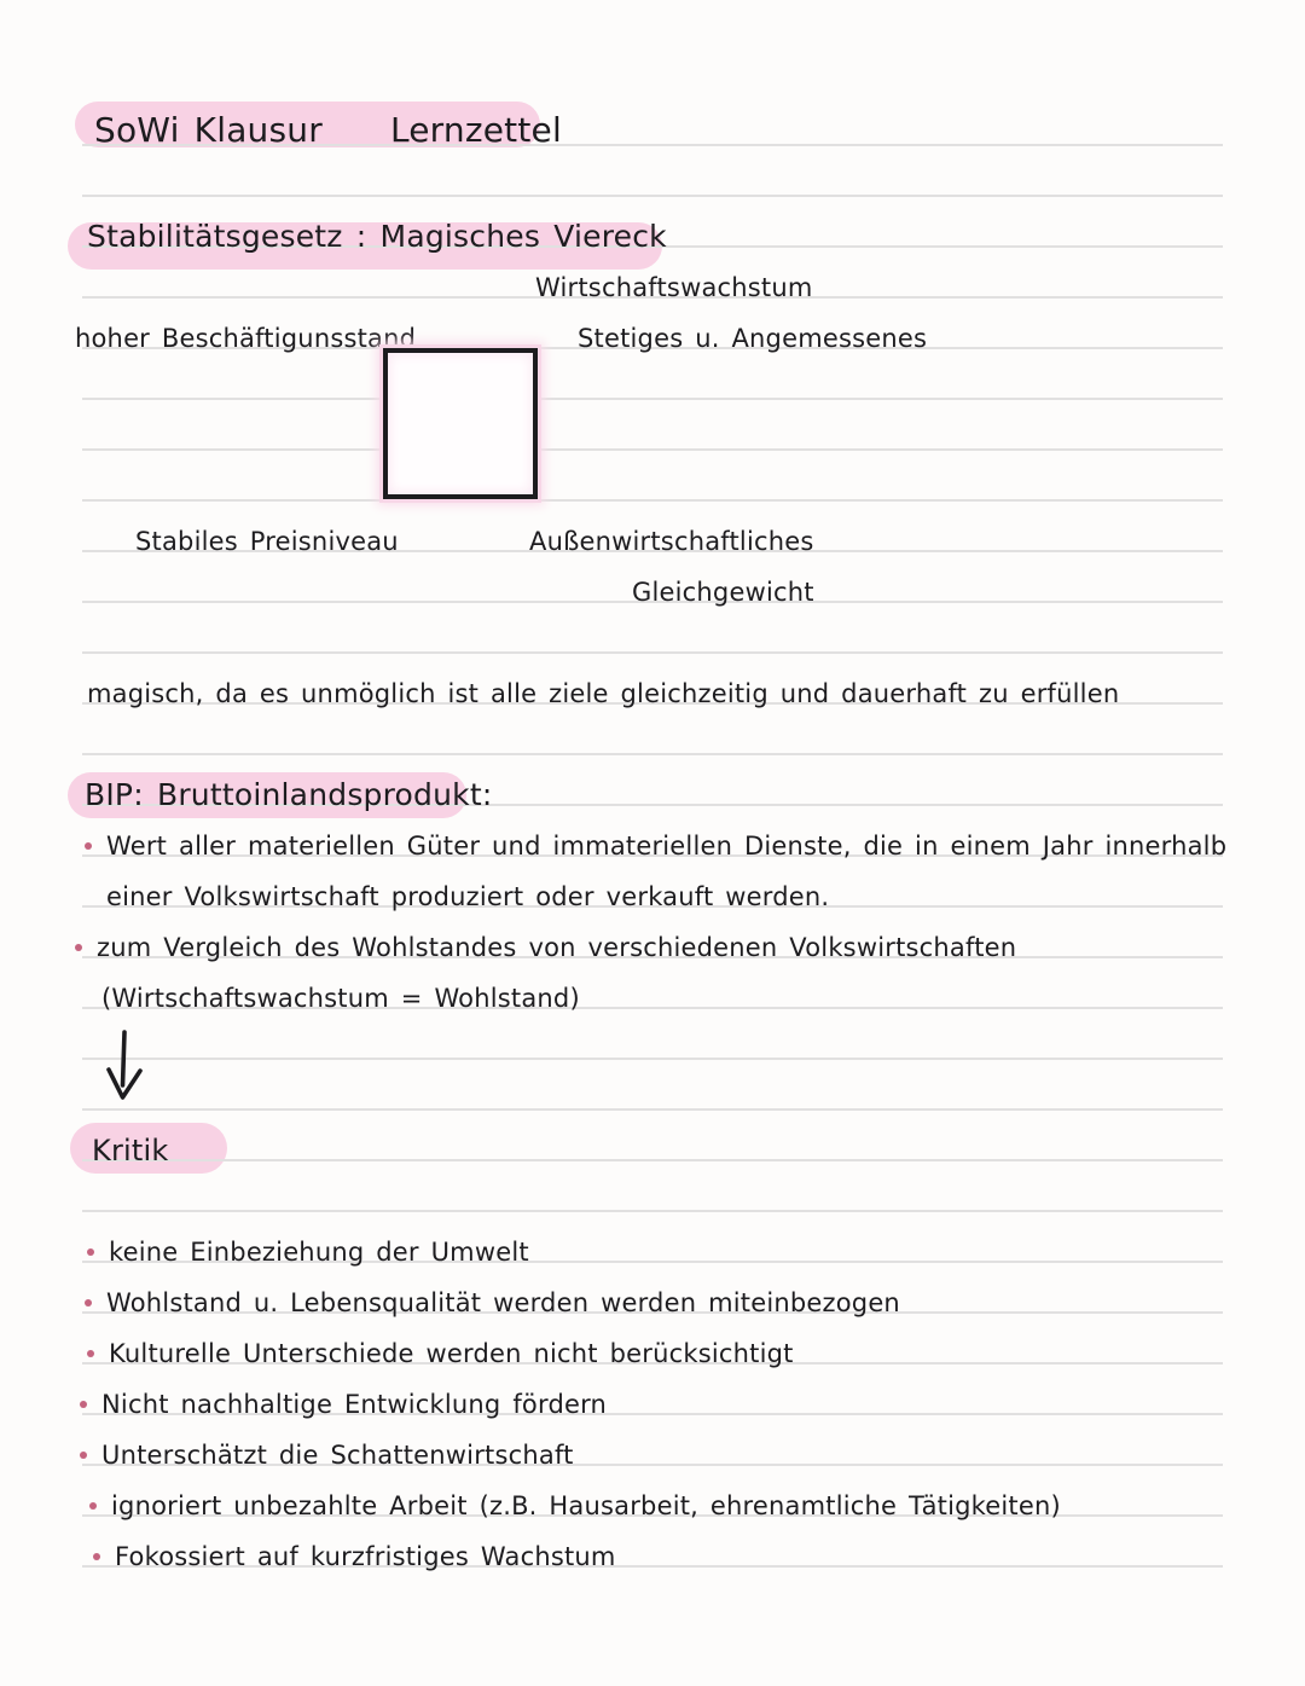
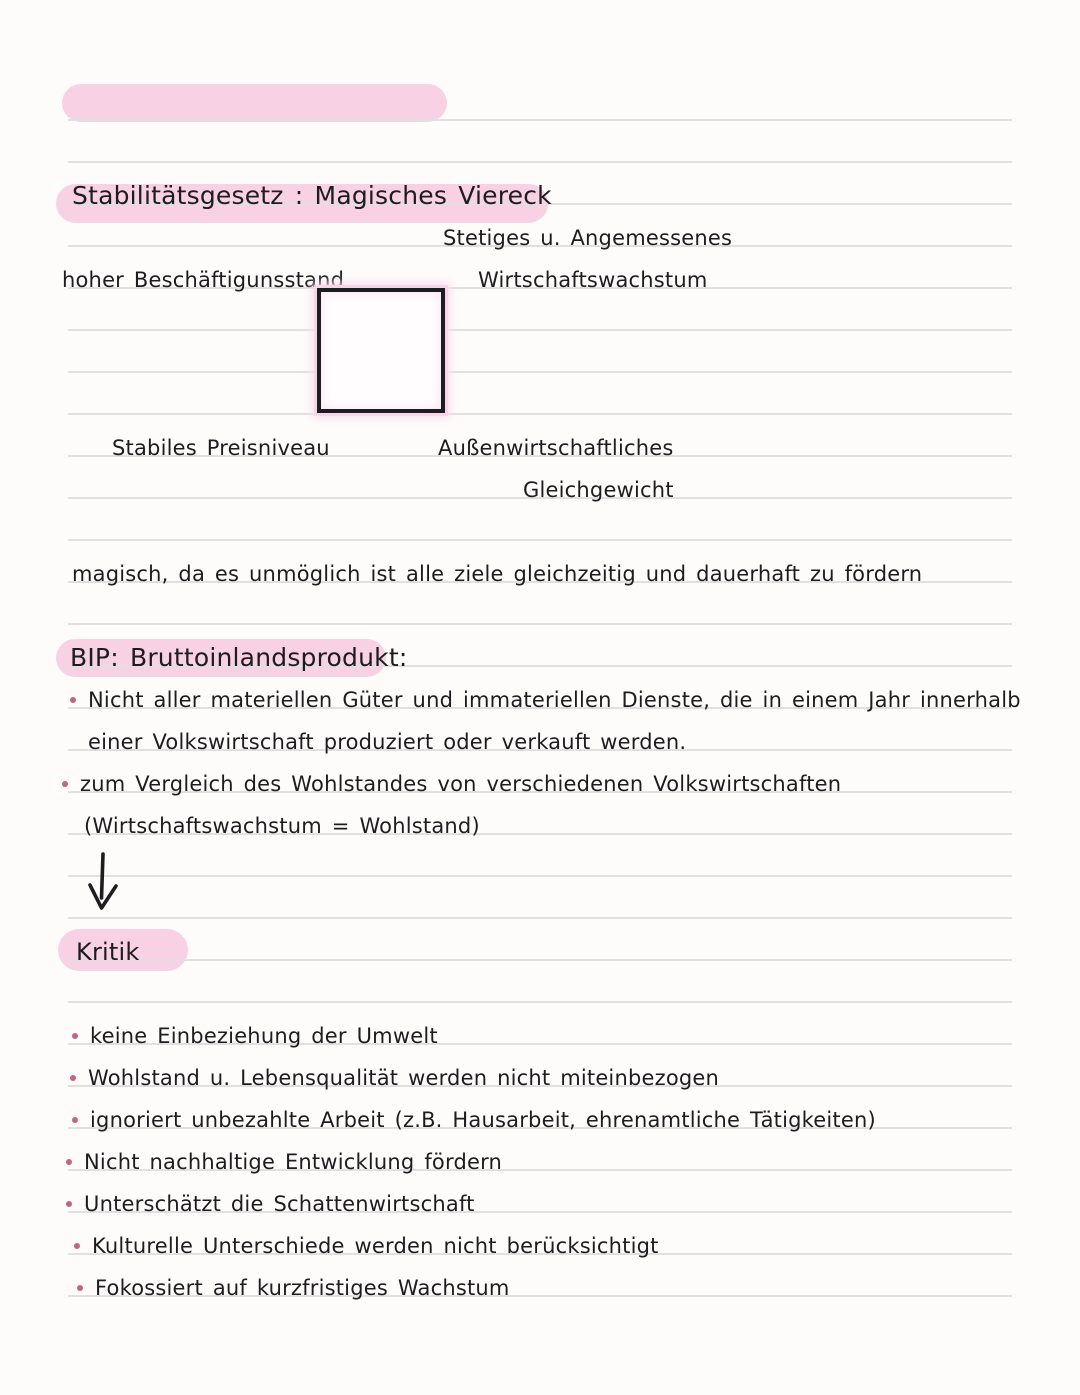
- SoWi Klausur Lernzettel
  Stabilitätsgesetz : Magisches Viereck
- Wirtschaftswachstum
+ Stetiges u. Angemessenes
  hoher Beschäftigunsstand
- Stetiges u. Angemessenes
+ Wirtschaftswachstum
  Stabiles Preisniveau
  Außenwirtschaftliches
  Gleichgewicht
- magisch, da es unmöglich ist alle ziele gleichzeitig und dauerhaft zu erfüllen
+ magisch, da es unmöglich ist alle ziele gleichzeitig und dauerhaft zu fördern
  BIP: Bruttoinlandsprodukt:
- Wert aller materiellen Güter und immateriellen Dienste, die in einem Jahr innerhalb
+ Nicht aller materiellen Güter und immateriellen Dienste, die in einem Jahr innerhalb
  einer Volkswirtschaft produziert oder verkauft werden.
  zum Vergleich des Wohlstandes von verschiedenen Volkswirtschaften
  (Wirtschaftswachstum = Wohlstand)
  Kritik
  keine Einbeziehung der Umwelt
- Wohlstand u. Lebensqualität werden werden miteinbezogen
+ Wohlstand u. Lebensqualität werden nicht miteinbezogen
- Kulturelle Unterschiede werden nicht berücksichtigt
+ ignoriert unbezahlte Arbeit (z.B. Hausarbeit, ehrenamtliche Tätigkeiten)
  Nicht nachhaltige Entwicklung fördern
  Unterschätzt die Schattenwirtschaft
- ignoriert unbezahlte Arbeit (z.B. Hausarbeit, ehrenamtliche Tätigkeiten)
+ Kulturelle Unterschiede werden nicht berücksichtigt
  Fokossiert auf kurzfristiges Wachstum
